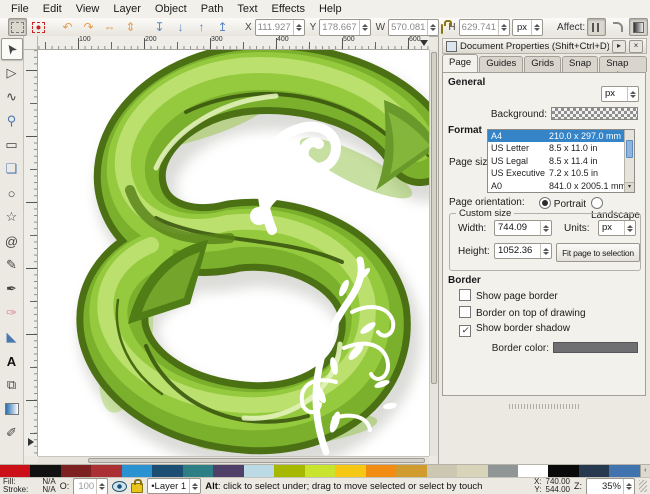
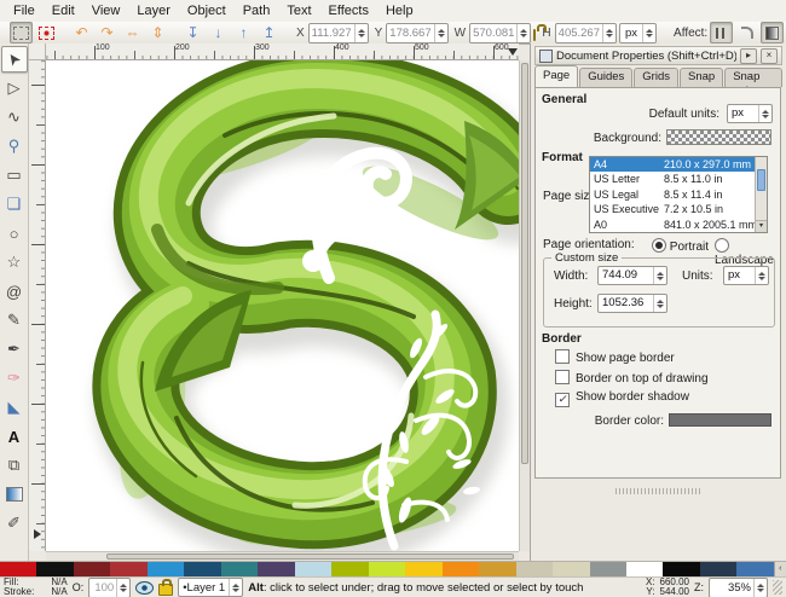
  File
  Edit
  View
  Layer
  Object
  Path
  Text
  Effects
  Help
  ↶
  ↷
  ⇔
  ⇕
  ↧
  ↓
  ↑
  ↥
  X
  111.927
  Y
  178.667
  W
  570.081
  H
- 629.741
+ 405.267
  px
  Affect:
  ▷
  ∿
  ⚲
  ▭
  ❏
  ○
  ☆
  @
  ✎
  ✒
  ✑
  ◣
  A
  ⧉
  ✐
  Document Properties (Shift+Ctrl+D)
  ▸
  ×
  Page
  Guides
  Grids
  Snap
  General
+ Default units:
  px
  Background:
  Format
  Page siz
  A4
  210.0 x 297.0 mm
  US Letter
  8.5 x 11.0 in
  US Legal
  8.5 x 11.4 in
  US Executive
  7.2 x 10.5 in
  A0
  841.0 x 2005.1 mm
  Page orientation:
  Portrait
  Landscape
  Custom size
  Width:
  744.09
  Units:
  px
  Height:
  1052.36
- Fit page to selection
  Border
  Show page border
  Border on top of drawing
  ✓ Show border shadow
  Border color:
  Fill:
  N/A
  Stroke:
  N/A
  O:
  100
  •Layer 1
  Alt: click to select under; drag to move selected or select by touch
  X:
- 740.00
+ 660.00
  Y:
  544.00
  Z:
  35%
